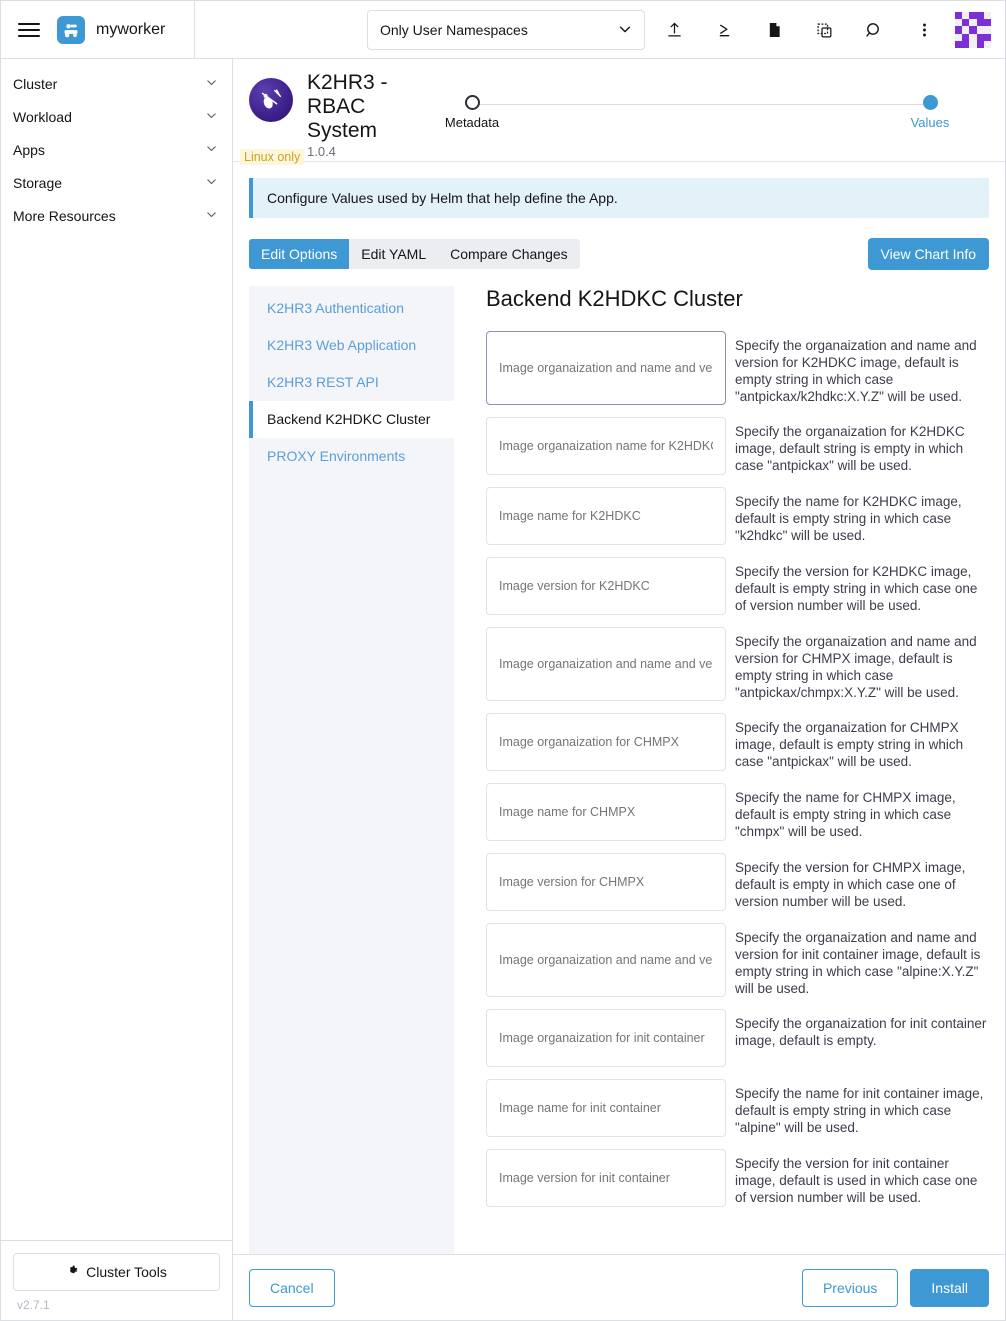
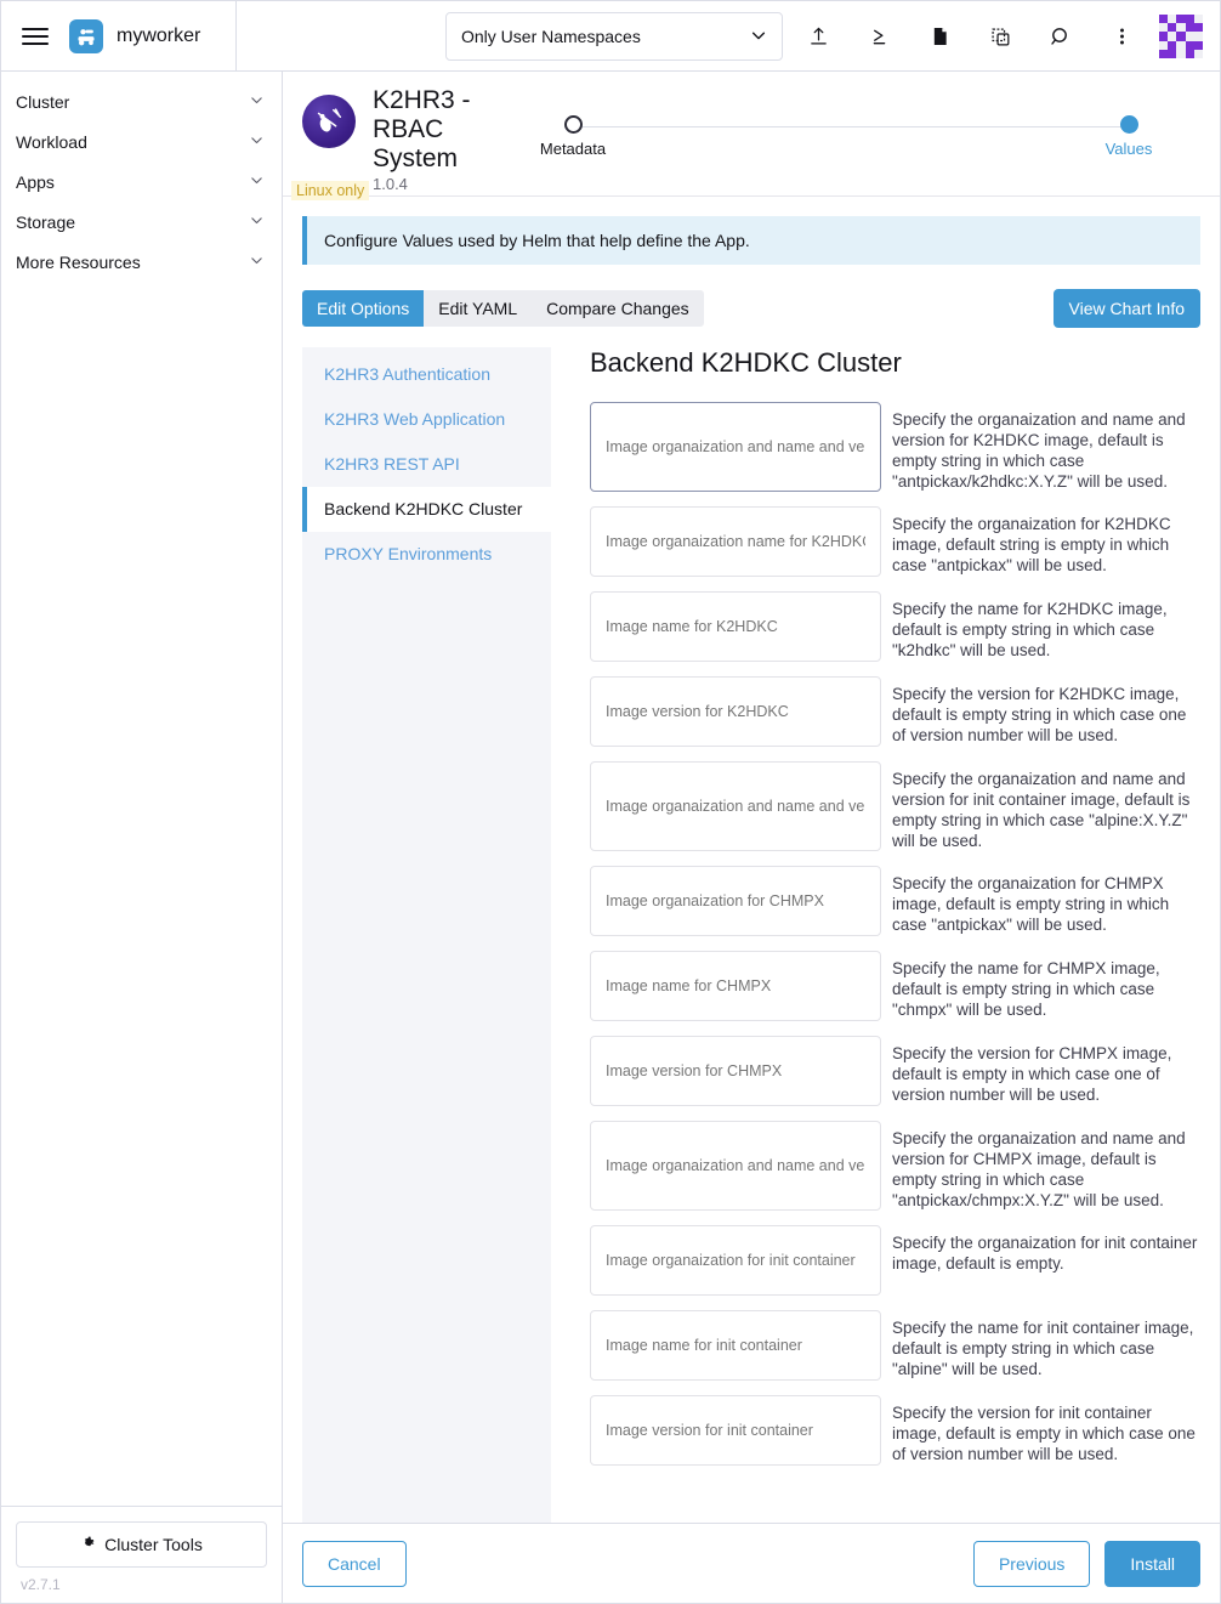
  myworker
  Only User Namespaces
  Cluster
  Workload
  Apps
  Storage
  More Resources
  Cluster Tools
  v2.7.1
  K2HR3 - RBAC System
  1.0.4
  Linux only
  Metadata
  Values
  Configure Values used by Helm that help define the App.
  Edit Options
  Edit YAML
  Compare Changes
  View Chart Info
  K2HR3 Authentication
  K2HR3 Web Application
  K2HR3 REST API
  Backend K2HDKC Cluster
  PROXY Environments
  Backend K2HDKC Cluster
  Specify the organaization and name and version for K2HDKC image, default is empty string in which case "antpickax/k2hdkc:X.Y.Z" will be used.
  Image organaization name for K2HDK
  Specify the organaization for K2HDKC image, default string is empty in which case "antpickax" will be used.
  Image name for K2HDKC
  Specify the name for K2HDKC image, default is empty string in which case "k2hdkc" will be used.
  Image version for K2HDKC
  Specify the version for K2HDKC image, default is empty string in which case one of version number will be used.
- Specify the organaization and name and version for CHMPX image, default is empty string in which case "antpickax/chmpx:X.Y.Z" will be used.
+ Specify the organaization and name and version for init container image, default is empty string in which case "alpine:X.Y.Z" will be used.
  Image organaization for CHMPX
  Specify the organaization for CHMPX image, default is empty string in which case "antpickax" will be used.
  Image name for CHMPX
  Specify the name for CHMPX image, default is empty string in which case "chmpx" will be used.
  Image version for CHMPX
  Specify the version for CHMPX image, default is empty in which case one of version number will be used.
- Specify the organaization and name and version for init container image, default is empty string in which case "alpine:X.Y.Z" will be used.
+ Specify the organaization and name and version for CHMPX image, default is empty string in which case "antpickax/chmpx:X.Y.Z" will be used.
  Image organaization for init container
  Specify the organaization for init container image, default is empty.
  Image name for init container
  Specify the name for init container image, default is empty string in which case "alpine" will be used.
  Image version for init container
- Specify the version for init container image, default is used in which case one of version number will be used.
+ Specify the version for init container image, default is empty in which case one of version number will be used.
  Cancel
  Previous
  Install
